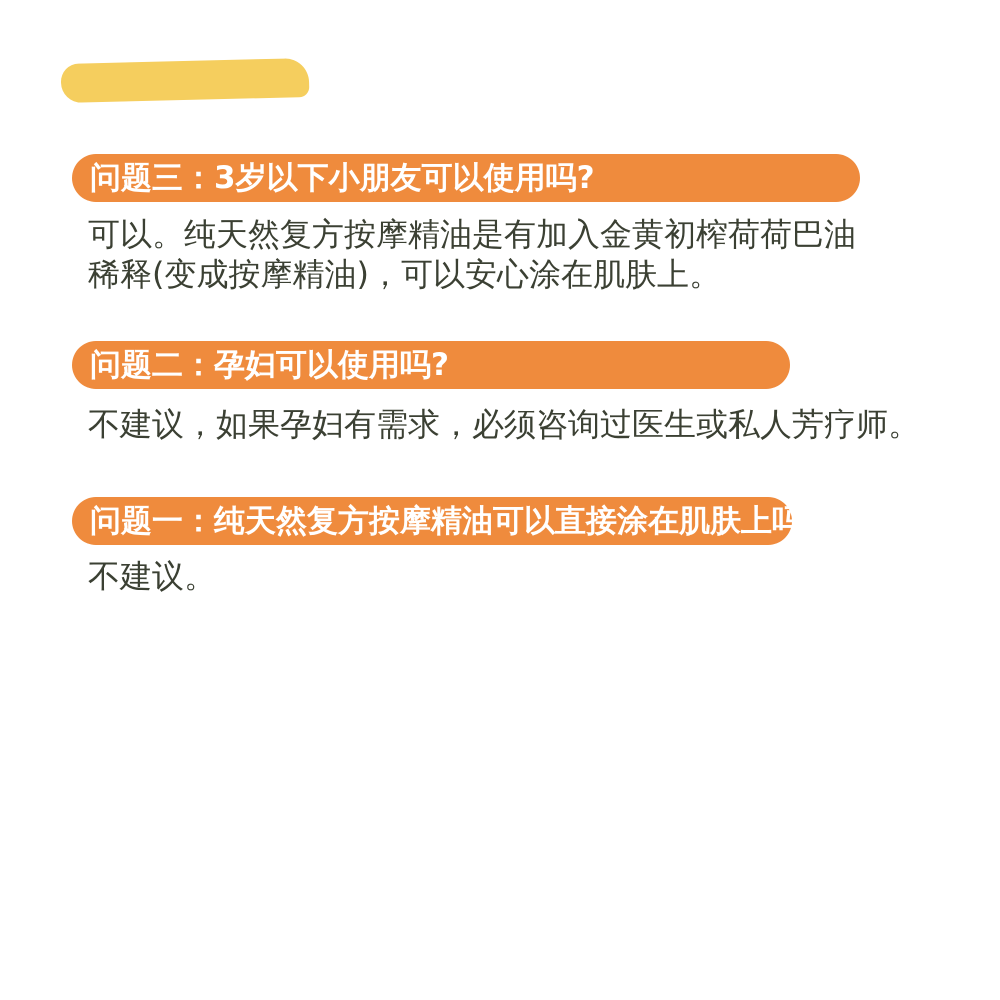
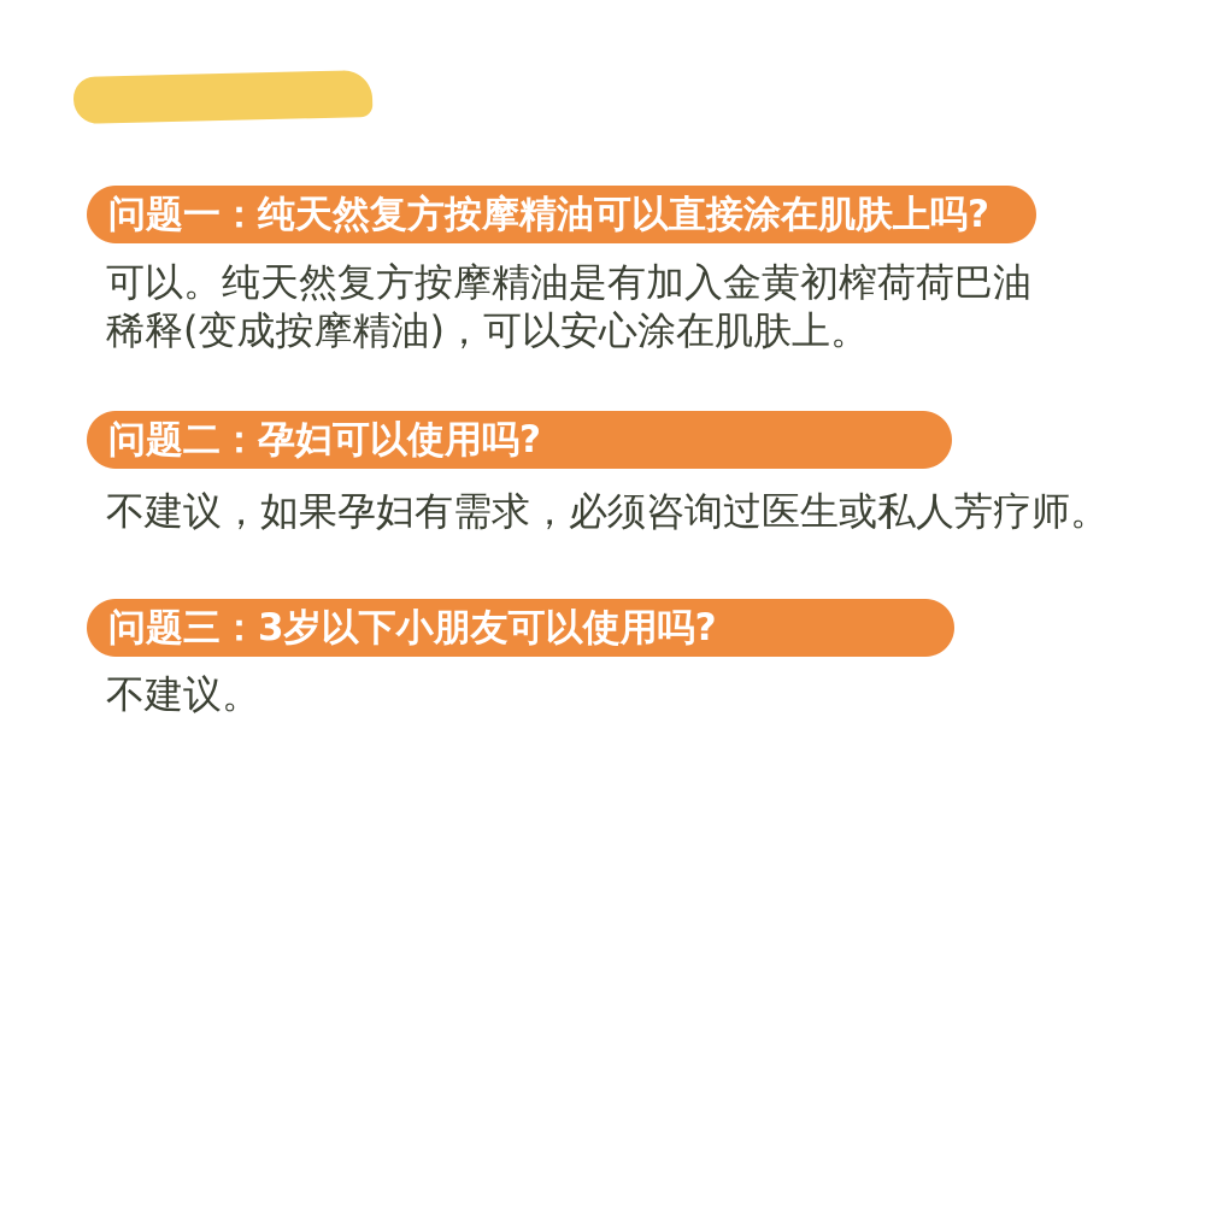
- 问题三：3岁以下小朋友可以使用吗?
+ 问题一：纯天然复方按摩精油可以直接涂在肌肤上吗?
  可以。纯天然复方按摩精油是有加入金黄初榨荷荷巴油
  稀释(变成按摩精油)，可以安心涂在肌肤上。
  问题二：孕妇可以使用吗?
  不建议，如果孕妇有需求，必须咨询过医生或私人芳疗师。
- 问题一：纯天然复方按摩精油可以直接涂在肌肤上吗?
+ 问题三：3岁以下小朋友可以使用吗?
  不建议。
